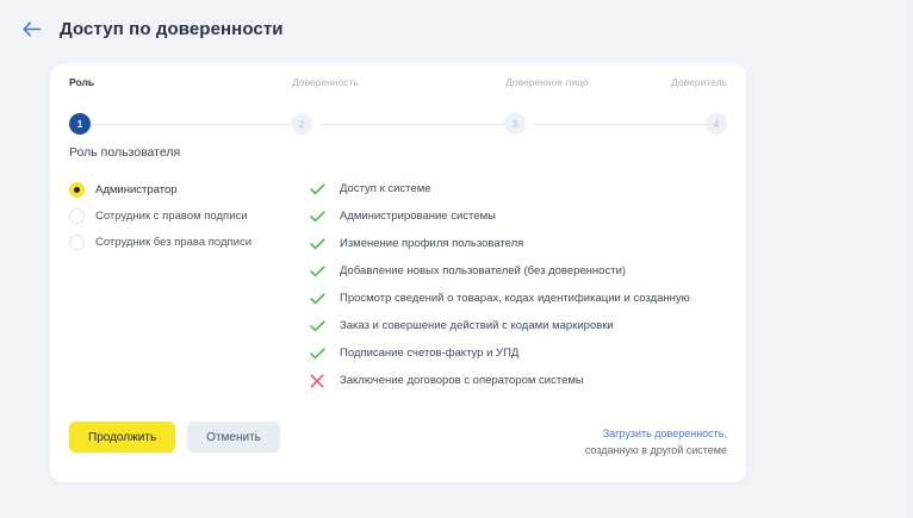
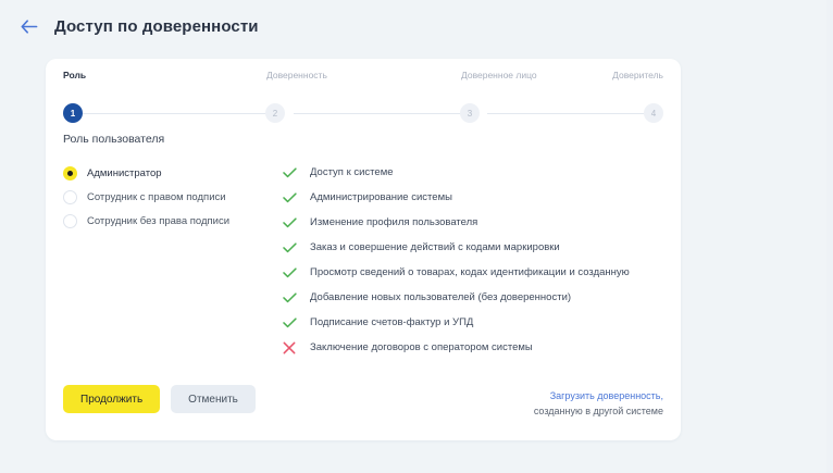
  Доступ по доверенности
  Роль
  Доверенность
  Доверенное лицо
  Доверитель
  1
  2
  3
  4
  Роль пользователя
  Администратор
  Сотрудник с правом подписи
  Сотрудник без права подписи
  Доступ к системе
  Администрирование системы
  Изменение профиля пользователя
- Добавление новых пользователей (без доверенности)
+ Заказ и совершение действий с кодами маркировки
  Просмотр сведений о товарах, кодах идентификации и созданную
- Заказ и совершение действий с кодами маркировки
+ Добавление новых пользователей (без доверенности)
  Подписание счетов-фактур и УПД
  Заключение договоров с оператором системы
  Продолжить
  Отменить
  Загрузить доверенность,
  созданную в другой системе
